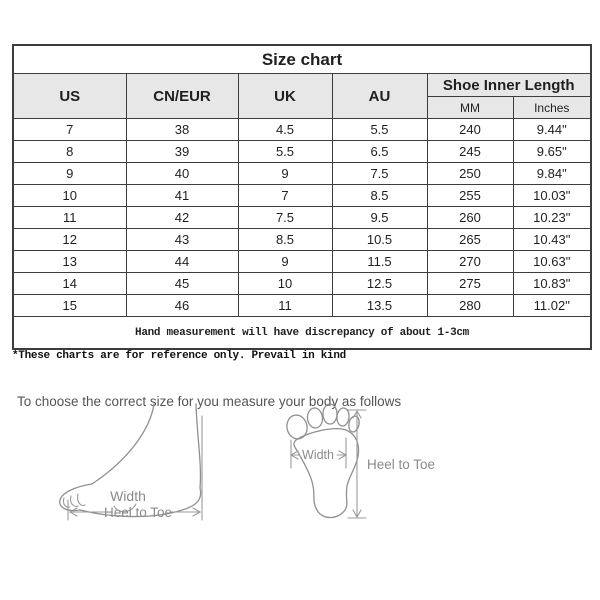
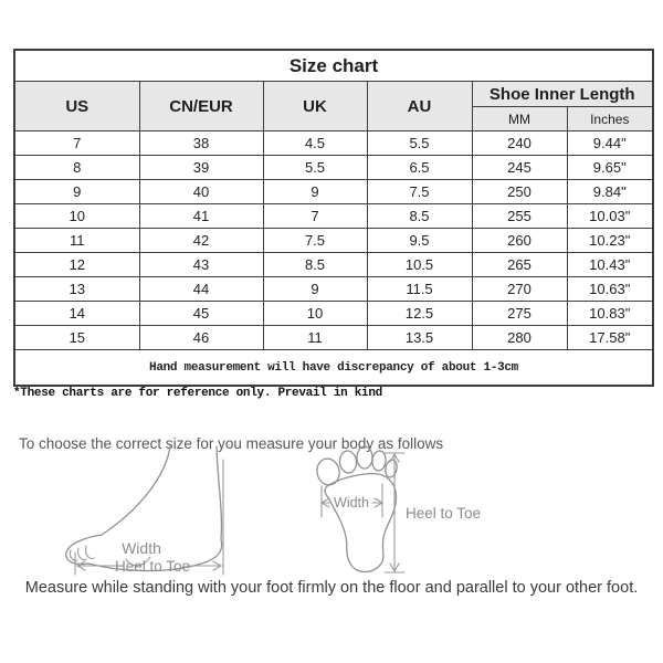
  Size chart
  US	CN/EUR	UK	AU	Shoe Inner Length
  MM	Inches
  7	38	4.5	5.5	240	9.44"
  8	39	5.5	6.5	245	9.65"
  9	40	9	7.5	250	9.84"
  10	41	7	8.5	255	10.03"
  11	42	7.5	9.5	260	10.23"
  12	43	8.5	10.5	265	10.43"
  13	44	9	11.5	270	10.63"
  14	45	10	12.5	275	10.83"
- 15	46	11	13.5	280	11.02"
+ 15	46	11	13.5	280	17.58"
  Hand measurement will have discrepancy of about 1-3cm
  *These charts are for reference only. Prevail in kind
  To choose the correct size for you measure your body as follows
  Width
  Heel to Toe
  Width
  Heel to Toe
+ Measure while standing with your foot firmly on the floor and parallel to your other foot.
